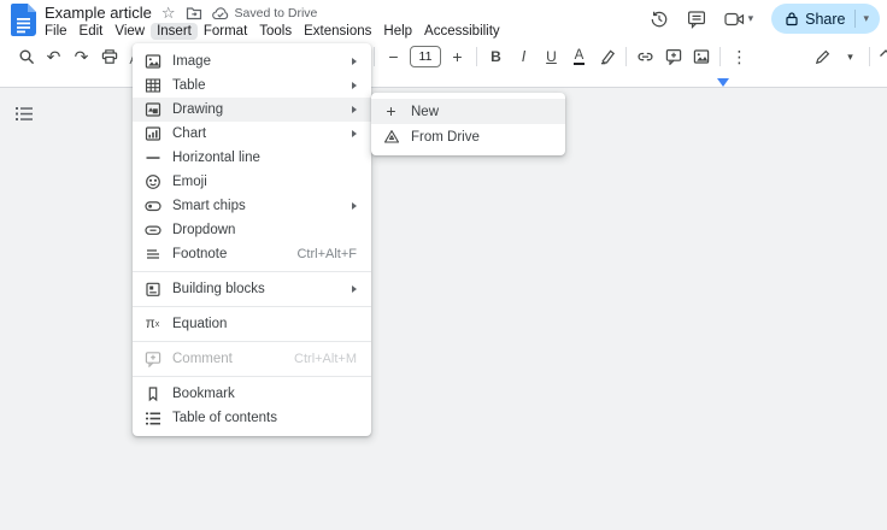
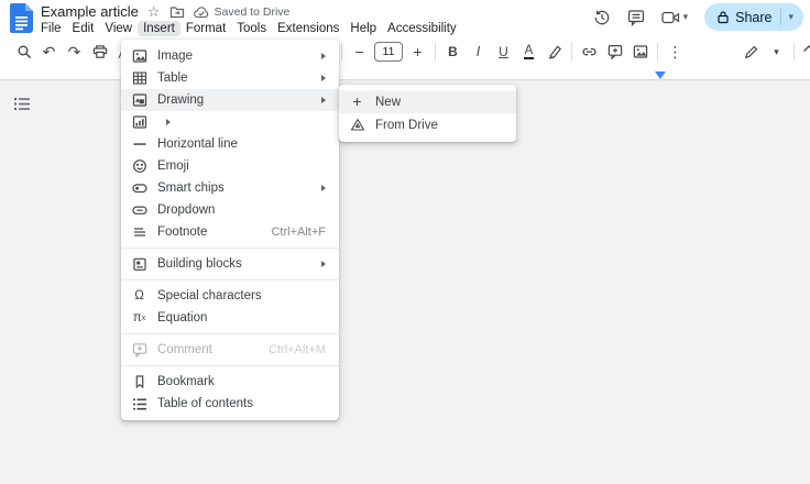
  Example article
  ☆
  Saved to Drive
  File
  Edit
  View
  Insert
  Format
  Tools
  Extensions
  Help
  Accessibility
  ▾
  Share
  ▾
  ↶
  ↷
  −
  11
  +
  B
  I
  U
  A
  ⋮
  ▾
  Image
  Table
  Drawing
- Chart
  Horizontal line
  Emoji
  Smart chips
  Dropdown
  Footnote
  Ctrl+Alt+F
  Building blocks
+ Ω
+ Special characters
  π
  Equation
  Comment
  Ctrl+Alt+M
  Bookmark
  Table of contents
  +
  New
  From Drive
